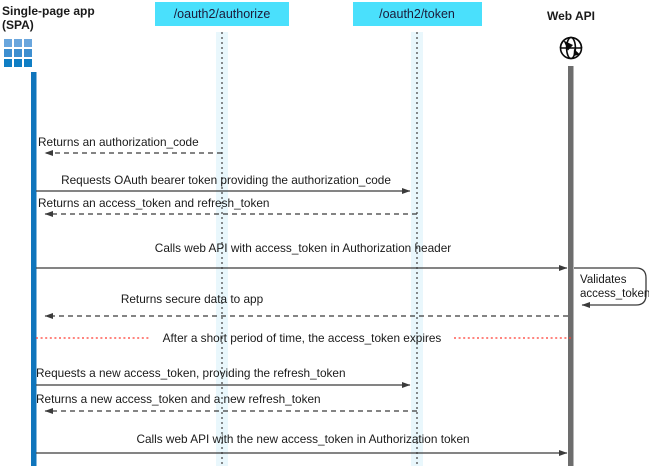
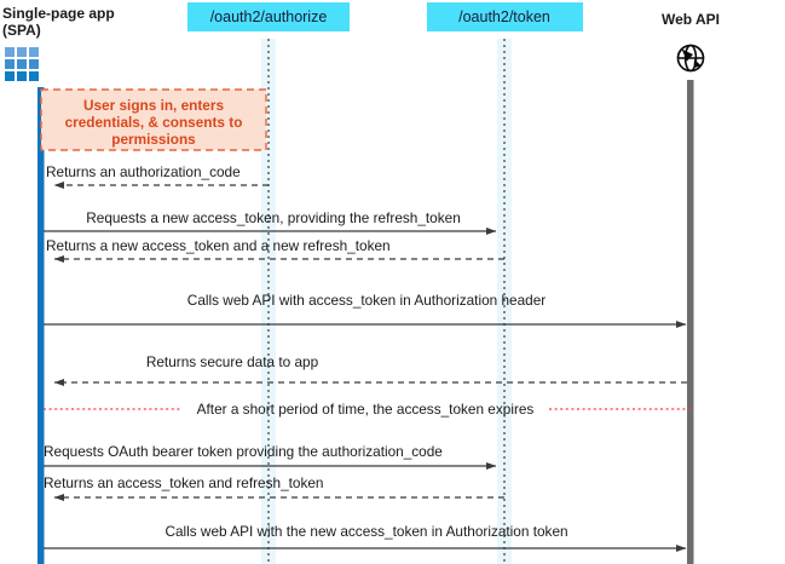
  /oauth2/authorize
  /oauth2/token
  Single-page app
  (SPA)
  Web API
+ User signs in, enters
+ credentials, & consents to
+ permissions
  Returns an authorization_code
- Requests OAuth bearer token providing the authorization_code
+ Requests a new access_token, providing the refresh_token
- Returns an access_token and refresh_token
+ Returns a new access_token and a new refresh_token
  Calls web API with access_token in Authorization header
- Validates
- access_token
  Returns secure data to app
  After a short period of time, the access_token expires
- Requests a new access_token, providing the refresh_token
+ Requests OAuth bearer token providing the authorization_code
- Returns a new access_token and a new refresh_token
+ Returns an access_token and refresh_token
  Calls web API with the new access_token in Authorization token
